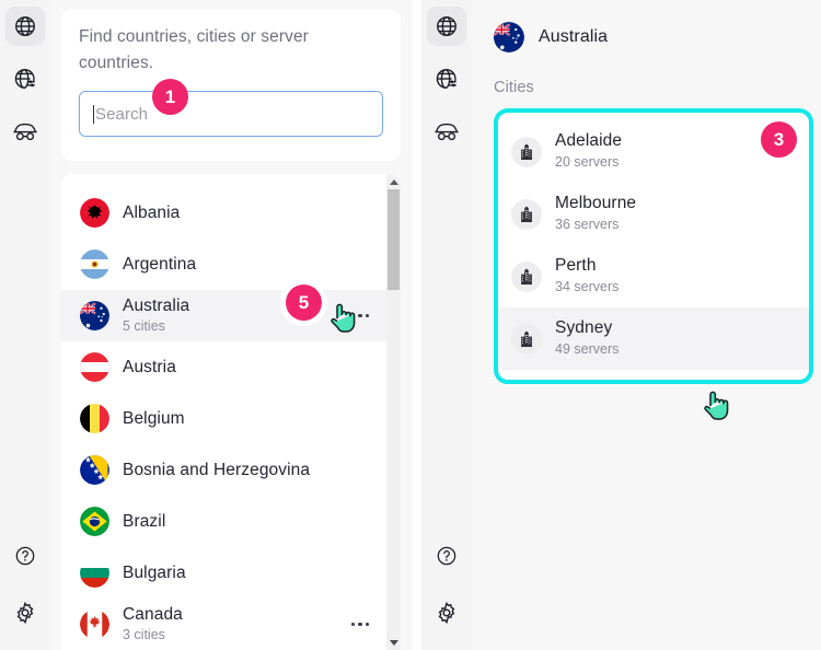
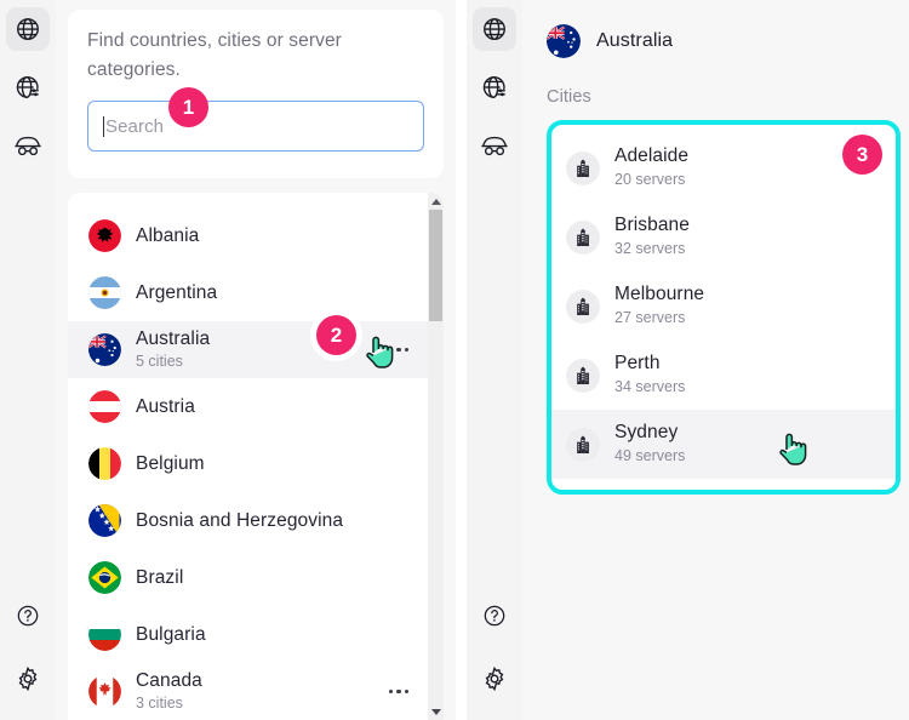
- Find countries, cities or server countries.
+ Find countries, cities or server categories.
  Search
  Albania
  Argentina
  Australia
  5 cities
  Austria
  Belgium
  Bosnia and Herzegovina
  Brazil
  Bulgaria
  Canada
  3 cities
  Australia
  Cities
  Adelaide
  20 servers
+ Brisbane
+ 32 servers
  Melbourne
- 36 servers
+ 27 servers
  Perth
  34 servers
  Sydney
  49 servers
  1
- 5
+ 2
  3
